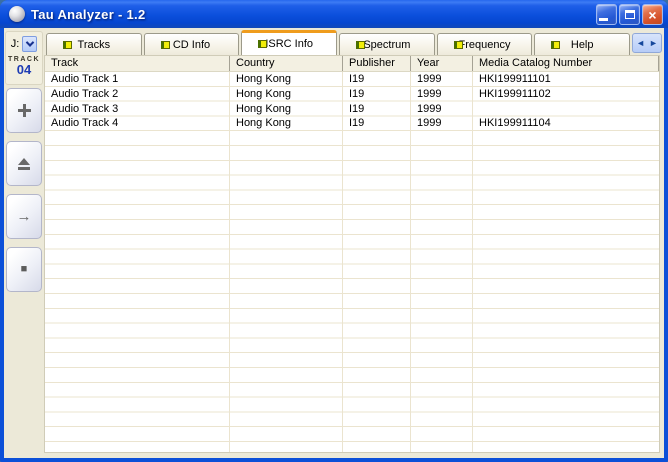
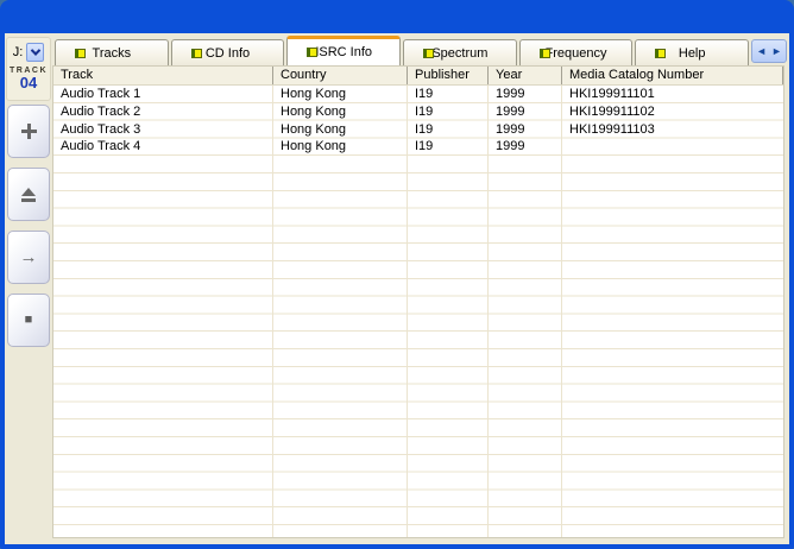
- Tau Analyzer - 1.2
- ×
  J:
  04
  →
  ■
  Tracks
  CD Info
  SRC Info
  Spectrum
  requency
  Help
  ◄
  ►
  Track
  Country
  Publisher
  Year
  Media Catalog Number
  Audio Track 1
  Hong Kong
  I19
  1999
  HKI199911101
  Audio Track 2
  Hong Kong
  I19
  1999
  HKI199911102
  Audio Track 3
  Hong Kong
  I19
  1999
+ HKI199911103
  Audio Track 4
  Hong Kong
  I19
  1999
- HKI199911104
